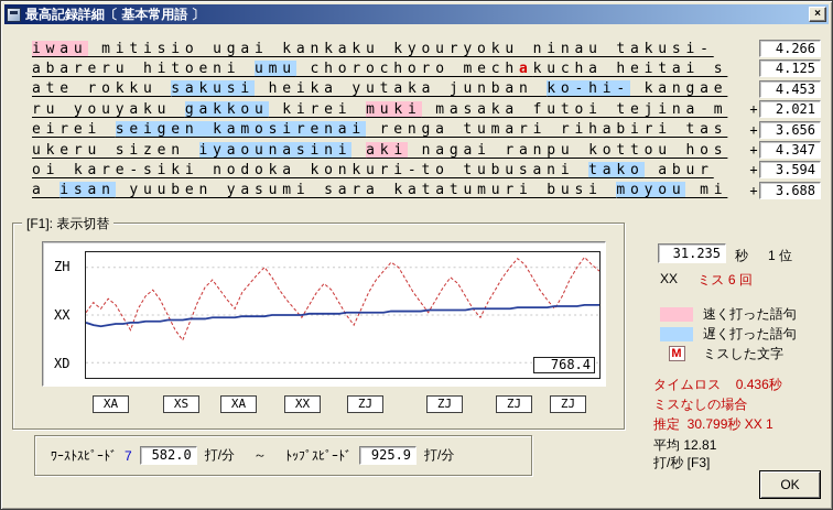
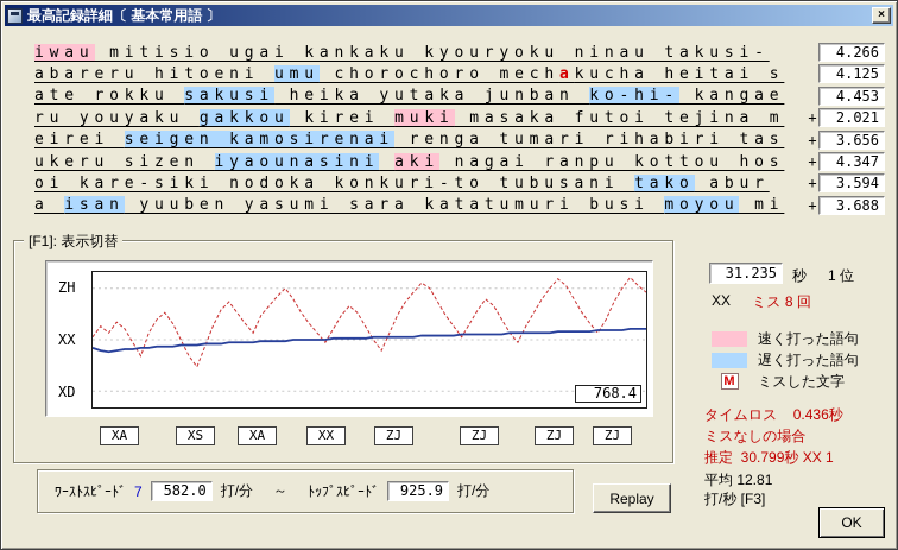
  最高記録詳細〔 基本常用語 〕
  ×
  iwau mitisio ugai kankaku kyouryoku ninau takusi-
  4.266
  abareru hitoeni umu chorochoro mechakucha heitai s
  4.125
  ate rokku sakusi heika yutaka junban ko-hi- kangae
  4.453
  ru youyaku gakkou kirei muki masaka futoi tejina m
  +
  2.021
  eirei seigen kamosirenai renga tumari rihabiri tas
  +
  3.656
  ukeru sizen iyaounasini aki nagai ranpu kottou hos
  +
  4.347
  oi kare-siki nodoka konkuri-to tubusani tako abur
  +
  3.594
  a isan yuuben yasumi sara katatumuri busi moyou mi
  +
  3.688
  [F1]: 表示切替
  ZH
  XX
  XD
  768.4
  XA
  XS
  XA
  XX
  ZJ
  ZJ
  ZJ
  ZJ
  31.235
  秒
  1 位
  XX
- ミス 6 回
+ ミス 8 回
  速く打った語句
  遅く打った語句
  M
  ミスした文字
  タイムロス 0.436秒
  ミスなしの場合
  推定 30.799秒 XX 1
  平均 12.81
  打/秒 [F3]
  OK
  ﾜｰｽﾄｽﾋﾟｰﾄﾞ
  7
  582.0
  打/分
  ～
  ﾄｯﾌﾟｽﾋﾟｰﾄﾞ
  925.9
  打/分
+ Replay
